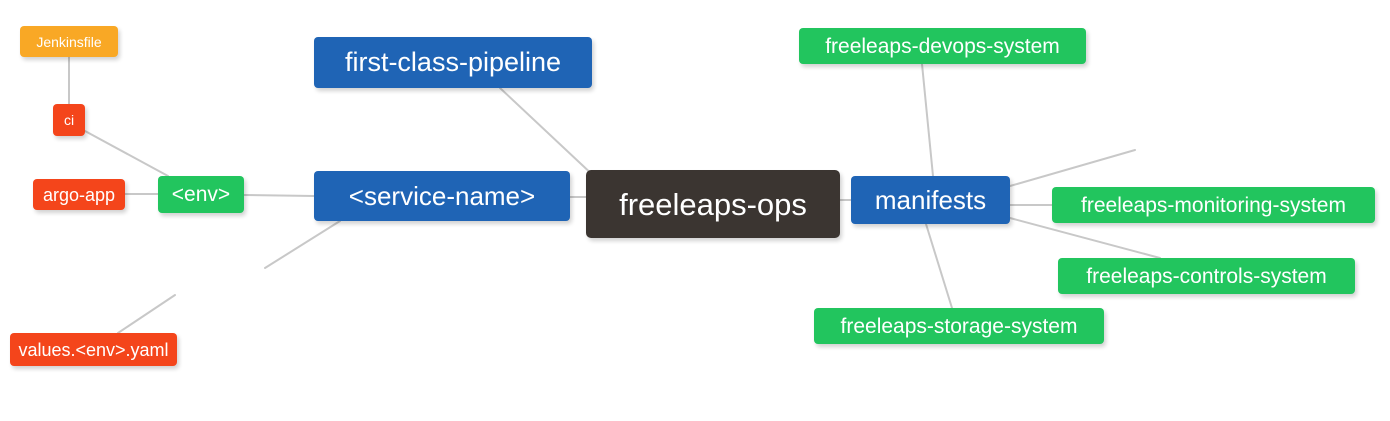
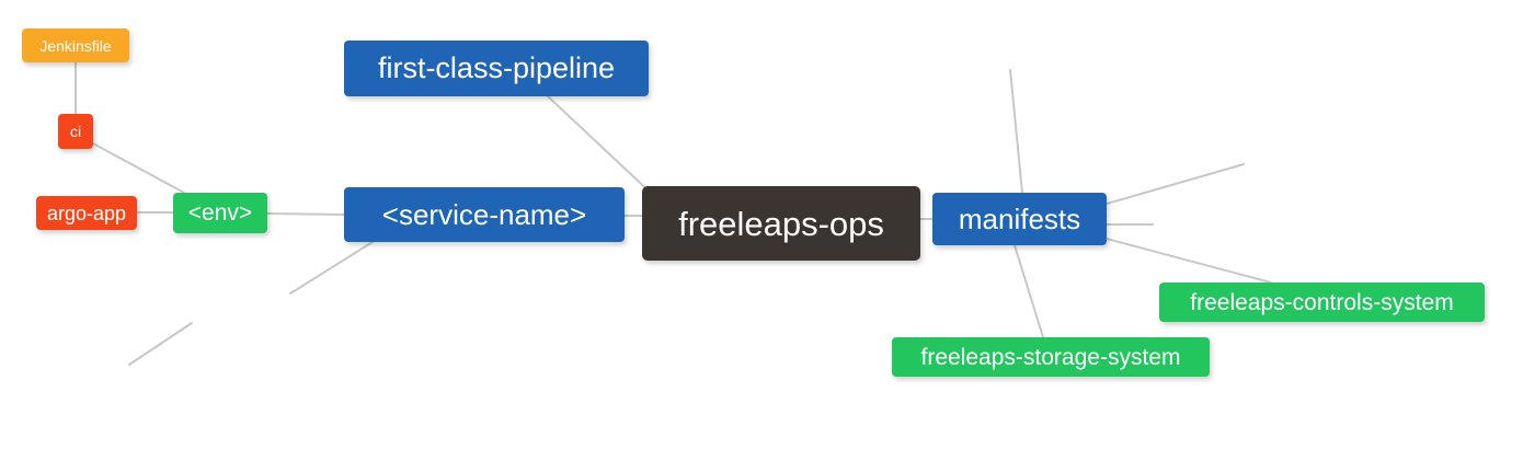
  freeleaps-ops
  first-class-pipeline
  <service-name>
  manifests
  <env>
  Jenkinsfile
  ci
  argo-app
- values.<env>.yaml
- freeleaps-devops-system
- freeleaps-monitoring-system
  freeleaps-controls-system
  freeleaps-storage-system
